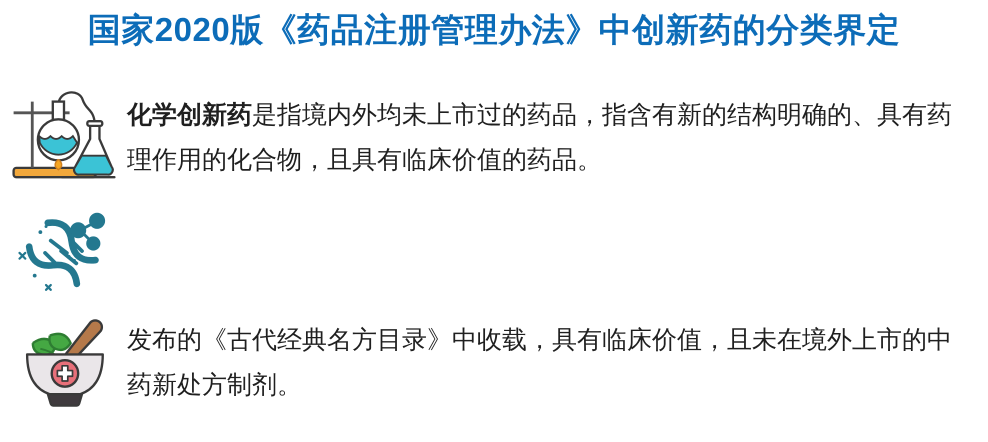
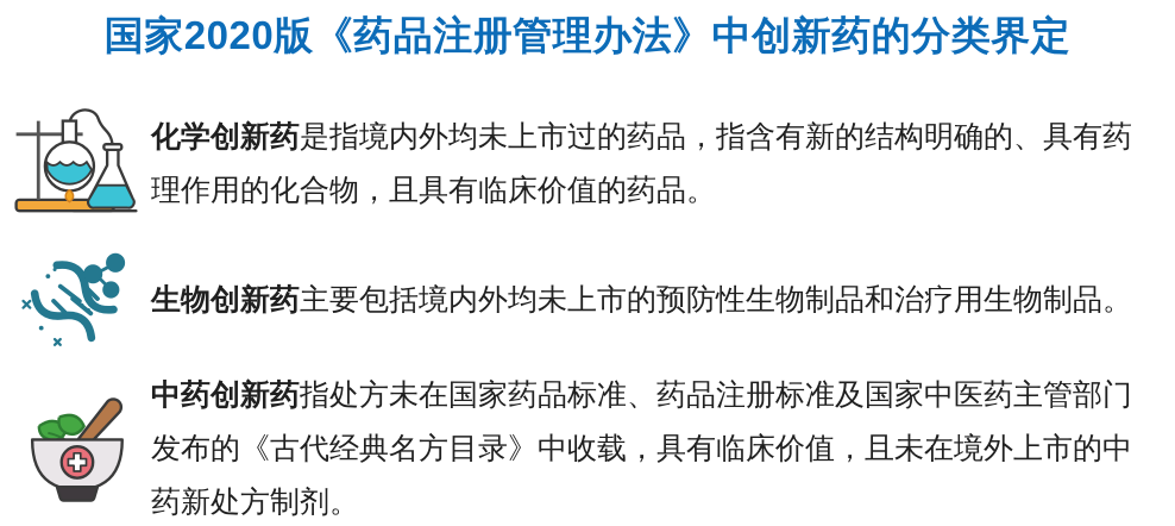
  国家2020版《药品注册管理办法》中创新药的分类界定
  化学创新药是指境内外均未上市过的药品，指含有新的结构明确的、具有药
  理作用的化合物，且具有临床价值的药品。
+ 生物创新药主要包括境内外均未上市的预防性生物制品和治疗用生物制品。
+ 中药创新药指处方未在国家药品标准、药品注册标准及国家中医药主管部门
  发布的《古代经典名方目录》中收载，具有临床价值，且未在境外上市的中
  药新处方制剂。
